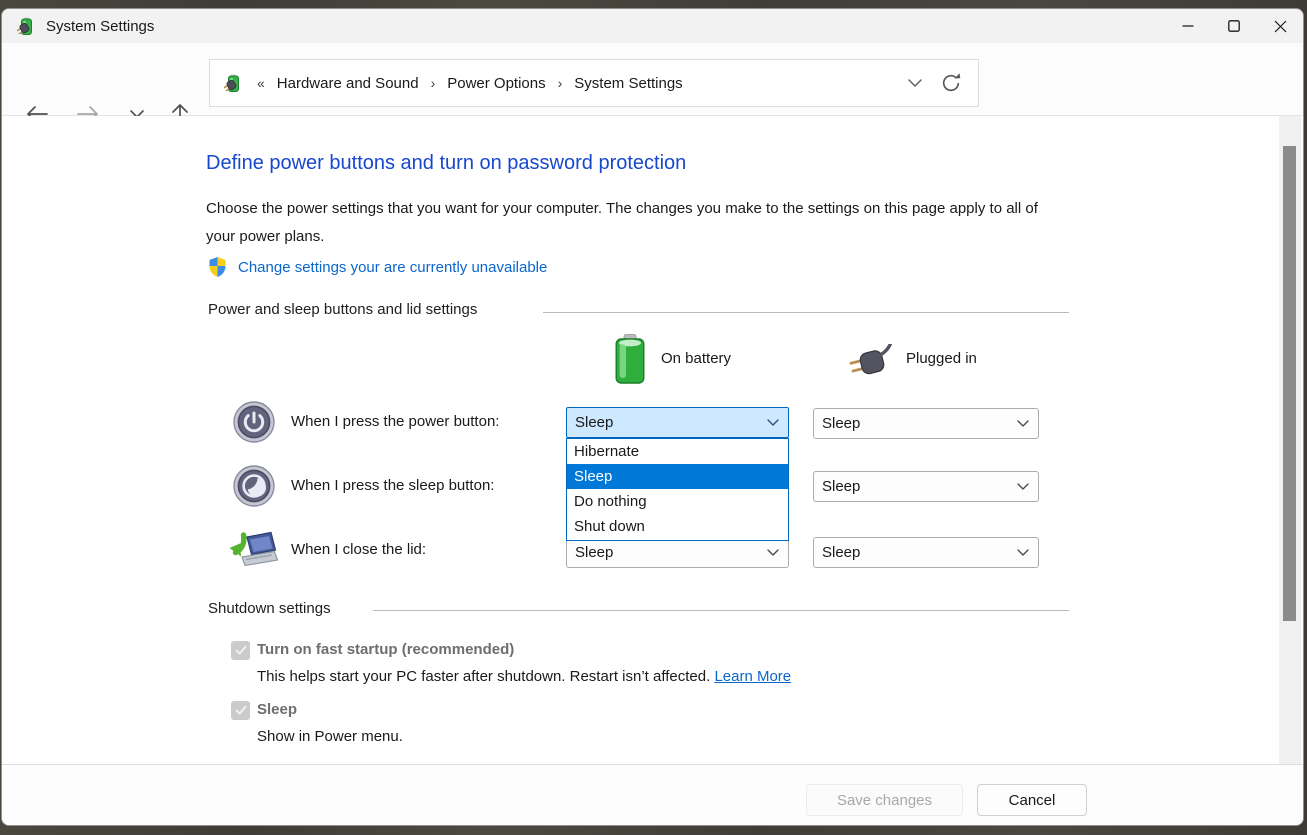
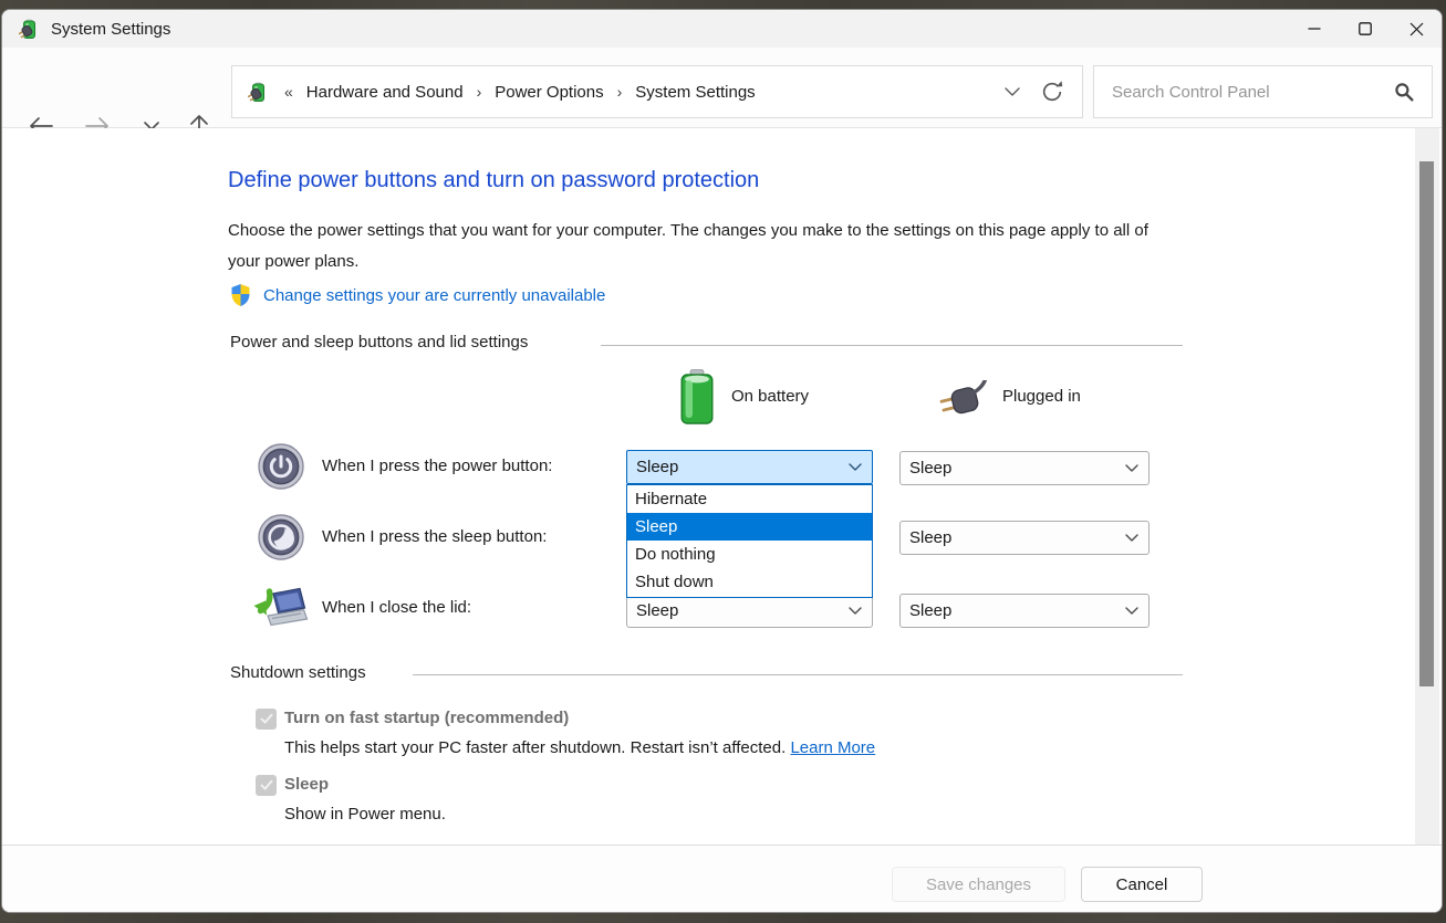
  System Settings
  «
  Hardware and Sound
  ›
  Power Options
  ›
  System Settings
+ Search Control Panel
  Define power buttons and turn on password protection
  Choose the power settings that you want for your computer. The changes you make to the settings on this page apply to all of your power plans.
  Change settings your are currently unavailable
  Power and sleep buttons and lid settings
  On battery
  Plugged in
  When I press the power button:
  Sleep
  Sleep
  When I press the sleep button:
  Sleep
  When I close the lid:
  Sleep
  Sleep
  Hibernate
  Sleep
  Do nothing
  Shut down
  Shutdown settings
  Turn on fast startup (recommended)
  This helps start your PC faster after shutdown. Restart isn’t affected. Learn More
  Sleep
  Show in Power menu.
  Save changes
  Cancel
